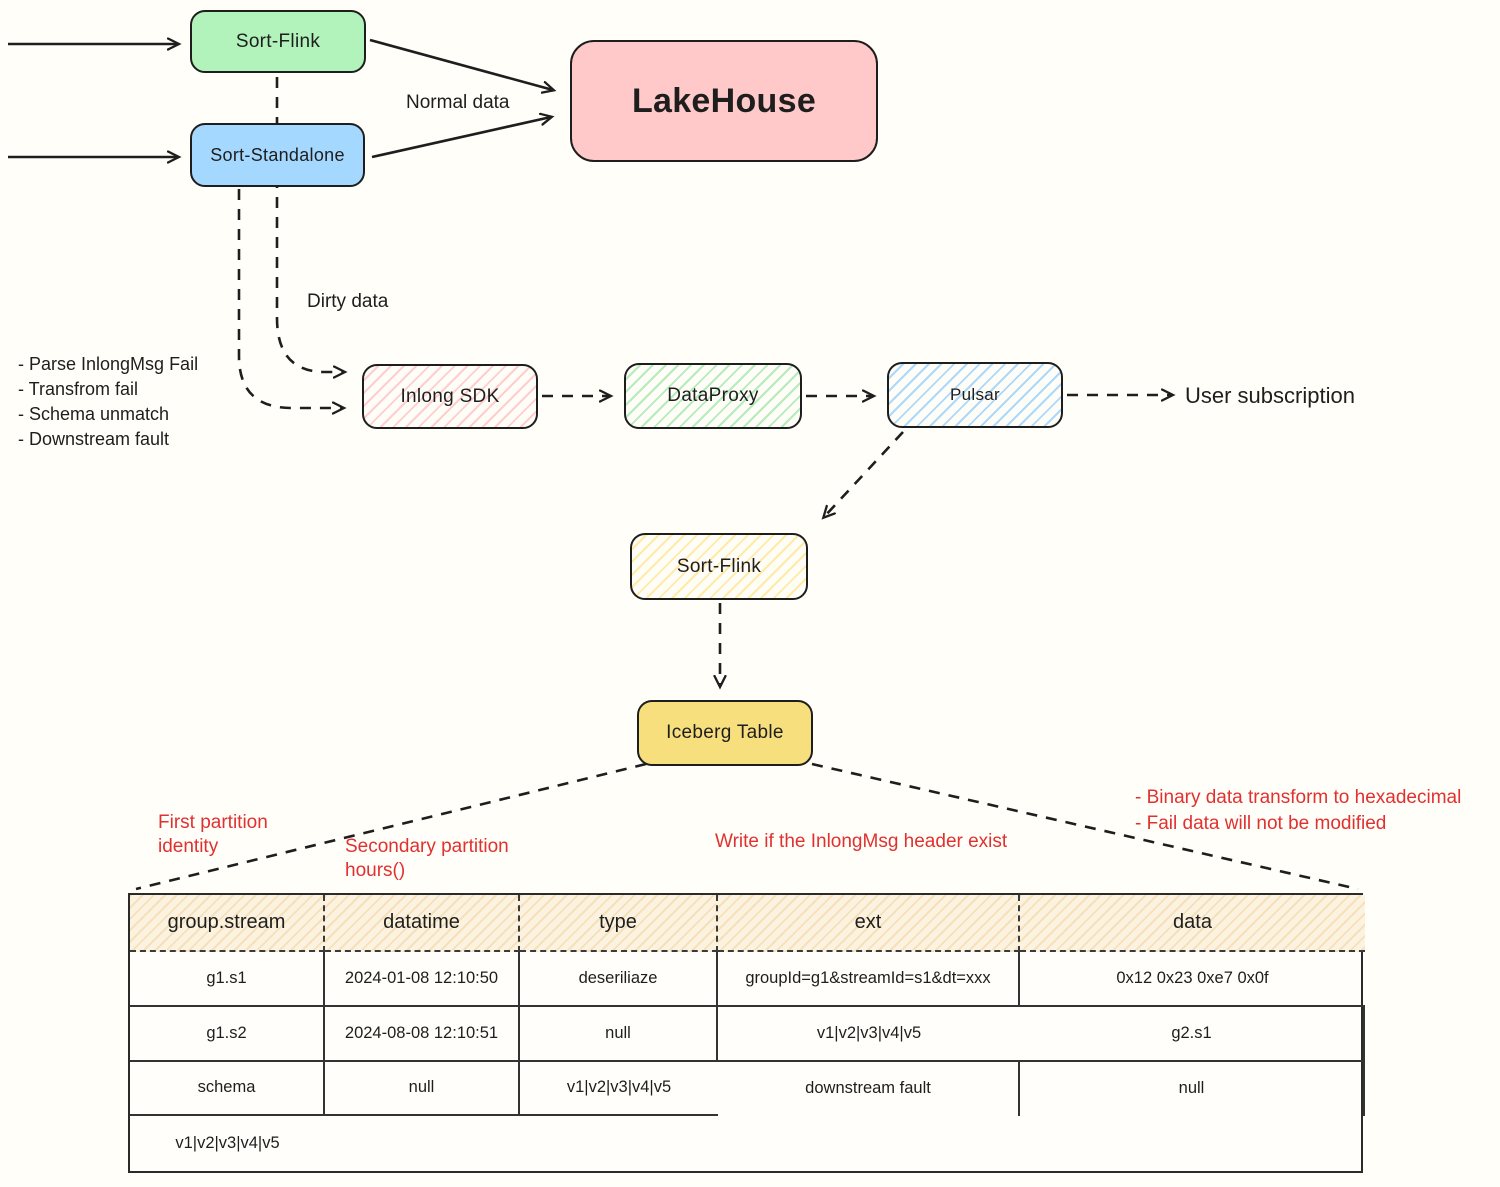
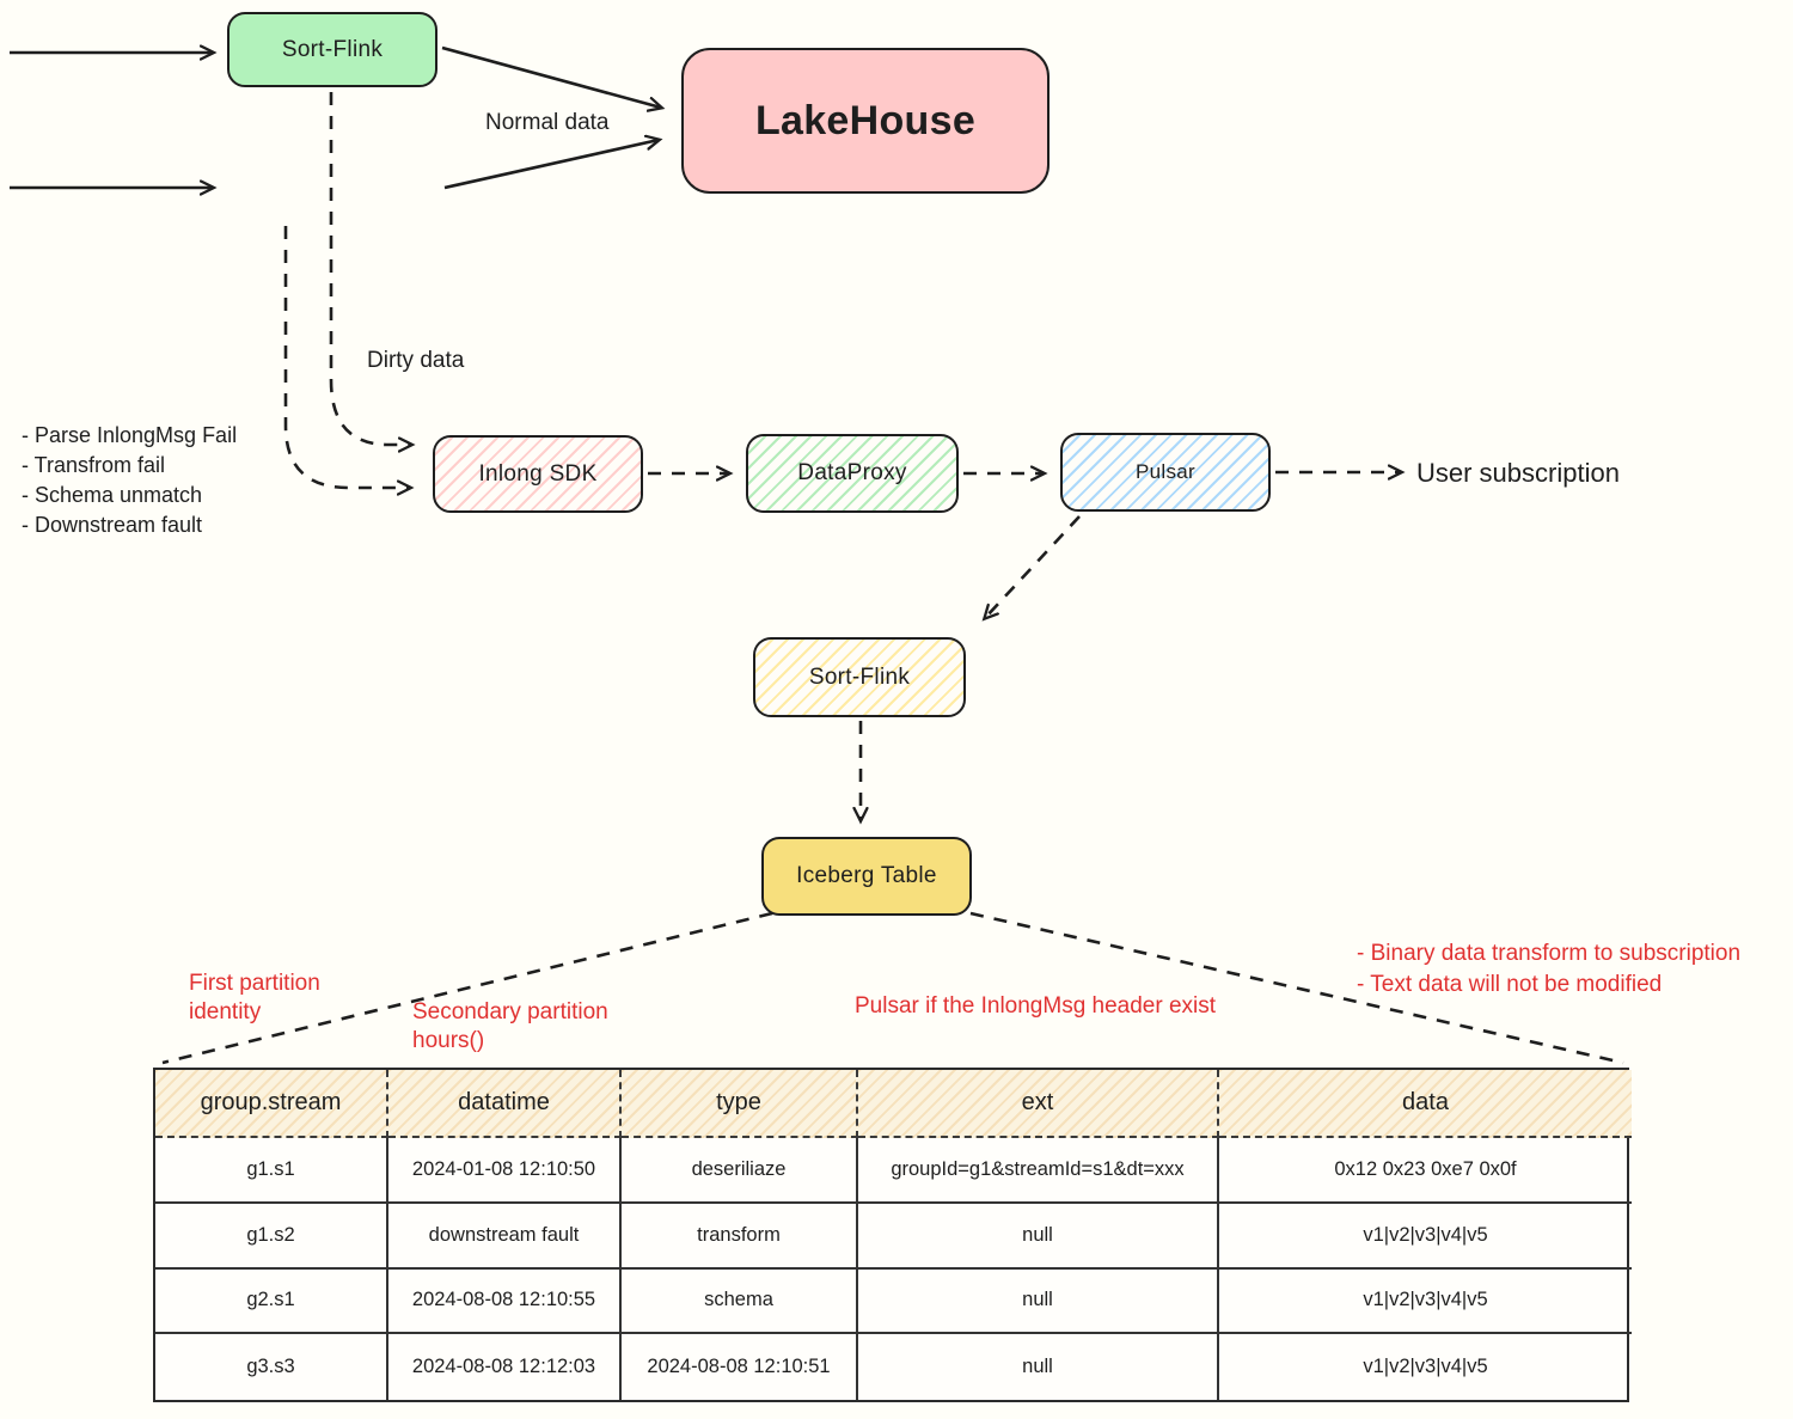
  Sort-Flink
- Sort-Standalone
  LakeHouse
  Inlong SDK
  DataProxy
  Pulsar
  Sort-Flink
  Iceberg Table
  Normal data
  Dirty data
  User subscription
  - Parse InlongMsg Fail
  - Transfrom fail
  - Schema unmatch
  - Downstream fault
  First partition
  identity
  Secondary partition
  hours()
- Write if the InlongMsg header exist
+ Pulsar if the InlongMsg header exist
- - Binary data transform to hexadecimal
+ - Binary data transform to subscription
- - Fail data will not be modified
+ - Text data will not be modified
  group.stream
  datatime
  type
  ext
  data
  g1.s1
  2024-01-08 12:10:50
  deseriliaze
  groupId=g1&streamId=s1&dt=xxx
  0x12 0x23 0xe7 0x0f
  g1.s2
- 2024-08-08 12:10:51
+ downstream fault
+ transform
  null
  v1|v2|v3|v4|v5
  g2.s1
+ 2024-08-08 12:10:55
  schema
  null
  v1|v2|v3|v4|v5
+ g3.s3
+ 2024-08-08 12:12:03
- downstream fault
+ 2024-08-08 12:10:51
  null
  v1|v2|v3|v4|v5
